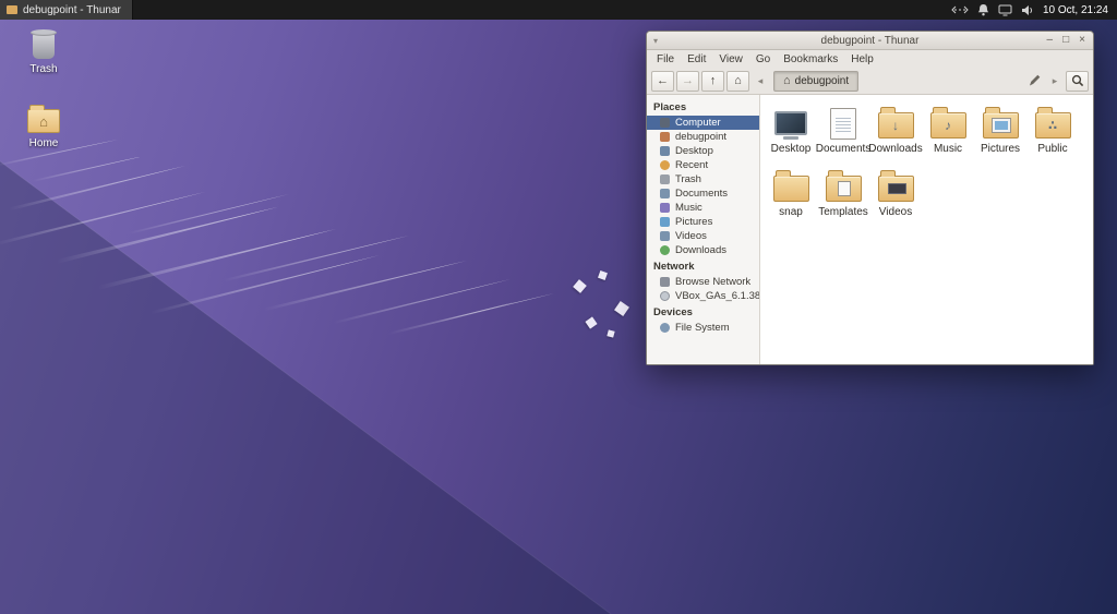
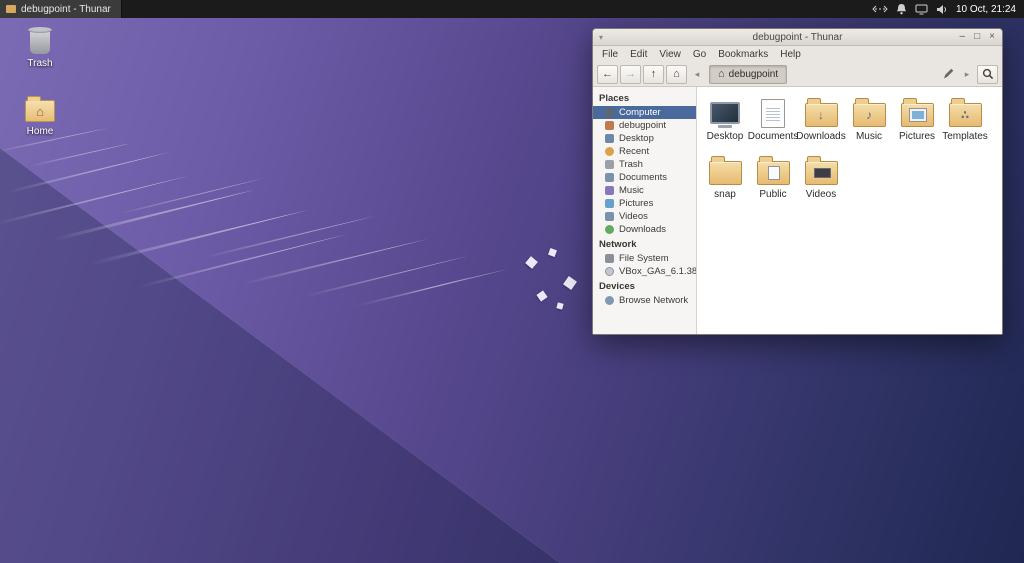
  debugpoint - Thunar
  10 Oct, 21:24
  Trash
  Home
  ▾
  debugpoint - Thunar
  –
  □
  ×
  File
  Edit
  View
  Go
  Bookmarks
  Help
  ←
  →
  ↑
  ⌂
  ◂
  ⌂
  debugpoint
  ▸
  Places
  Computer
  debugpoint
  Desktop
  Recent
  Trash
  Documents
  Music
  Pictures
  Videos
  Downloads
  Network
- Browse Network
+ File System
  VBox_GAs_6.1.38
  Devices
- File System
+ Browse Network
  Desktop
  Documents
  ↓
  Downloads
  ♪
  Music
  Pictures
  ∴
- Public
+ Templates
  snap
- Templates
+ Public
  Videos
